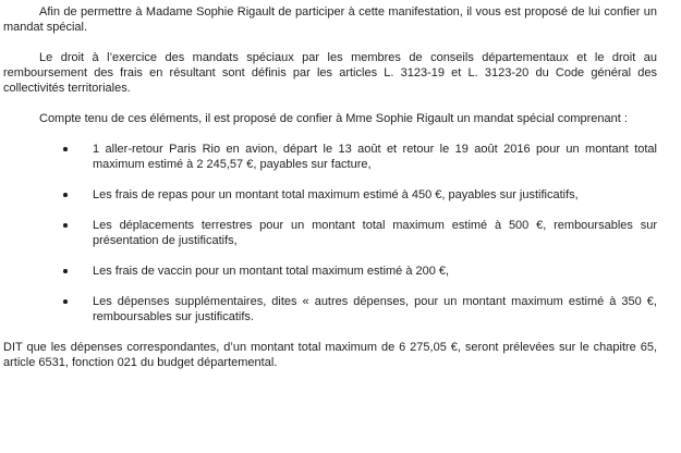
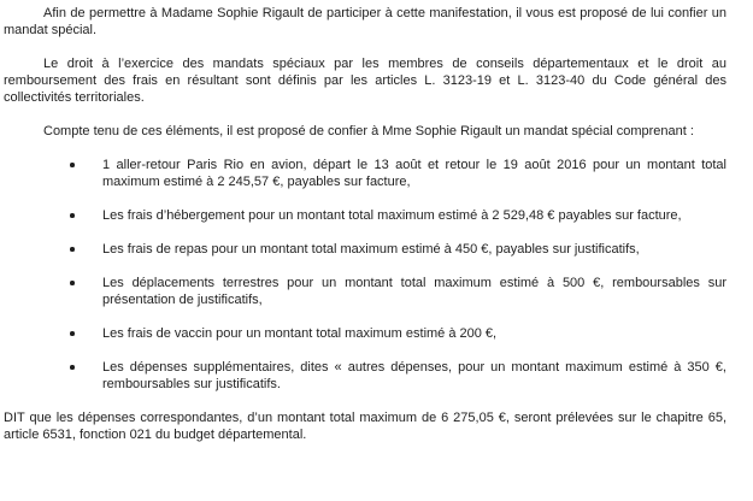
  Afin de permettre à Madame Sophie Rigault de participer à cette manifestation, il vous est proposé de lui confier un mandat spécial.
- Le droit à l’exercice des mandats spéciaux par les membres de conseils départementaux et le droit au remboursement des frais en résultant sont définis par les articles L. 3123-19 et L. 3123-20 du Code général des collectivités territoriales.
+ Le droit à l’exercice des mandats spéciaux par les membres de conseils départementaux et le droit au remboursement des frais en résultant sont définis par les articles L. 3123-19 et L. 3123-40 du Code général des collectivités territoriales.
  Compte tenu de ces éléments, il est proposé de confier à Mme Sophie Rigault un mandat spécial comprenant :
  1 aller-retour Paris Rio en avion, départ le 13 août et retour le 19 août 2016 pour un montant total maximum estimé à 2 245,57 €, payables sur facture,
+ Les frais d’hébergement pour un montant total maximum estimé à 2 529,48 € payables sur facture,
  Les frais de repas pour un montant total maximum estimé à 450 €, payables sur justificatifs,
  Les déplacements terrestres pour un montant total maximum estimé à 500 €, remboursables sur présentation de justificatifs,
  Les frais de vaccin pour un montant total maximum estimé à 200 €,
  Les dépenses supplémentaires, dites « autres dépenses, pour un montant maximum estimé à 350 €, remboursables sur justificatifs.
  DIT que les dépenses correspondantes, d’un montant total maximum de 6 275,05 €, seront prélevées sur le chapitre 65, article 6531, fonction 021 du budget départemental.
